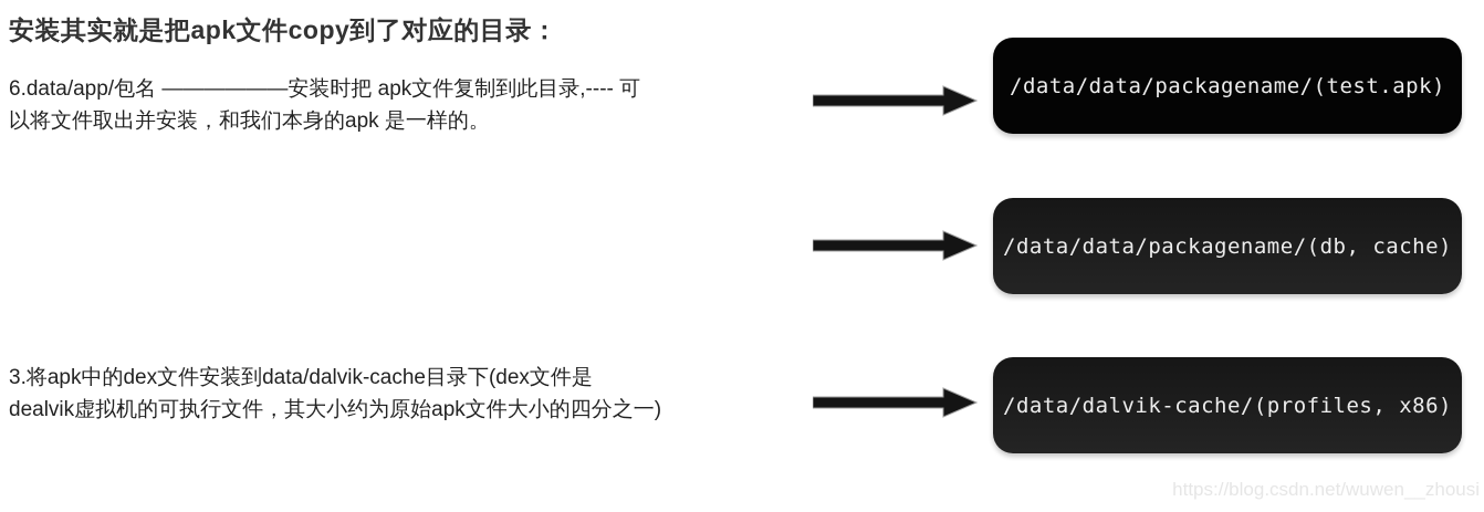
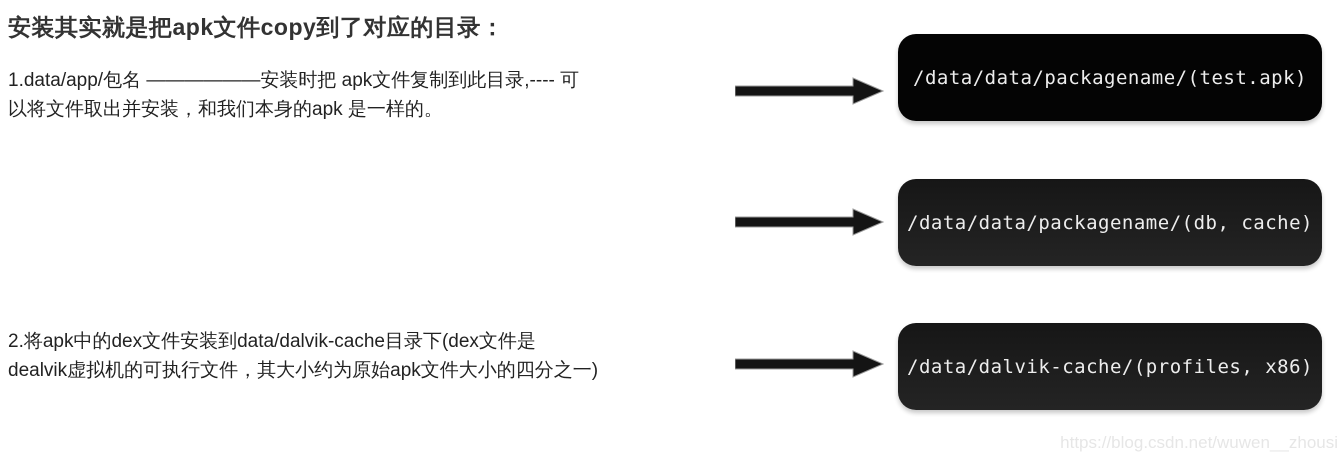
  安装其实就是把apk文件copy到了对应的目录：
- 6.data/app/包名 ——————安装时把 apk文件复制到此目录,---- 可
+ 1.data/app/包名 ——————安装时把 apk文件复制到此目录,---- 可
  以将文件取出并安装，和我们本身的apk 是一样的。
  /data/data/packagename/(test.apk)
  /data/data/packagename/(db, cache)
- 3.将apk中的dex文件安装到data/dalvik-cache目录下(dex文件是
+ 2.将apk中的dex文件安装到data/dalvik-cache目录下(dex文件是
  dealvik虚拟机的可执行文件，其大小约为原始apk文件大小的四分之一)
  /data/dalvik-cache/(profiles, x86)
  https://blog.csdn.net/wuwen__zhousi
